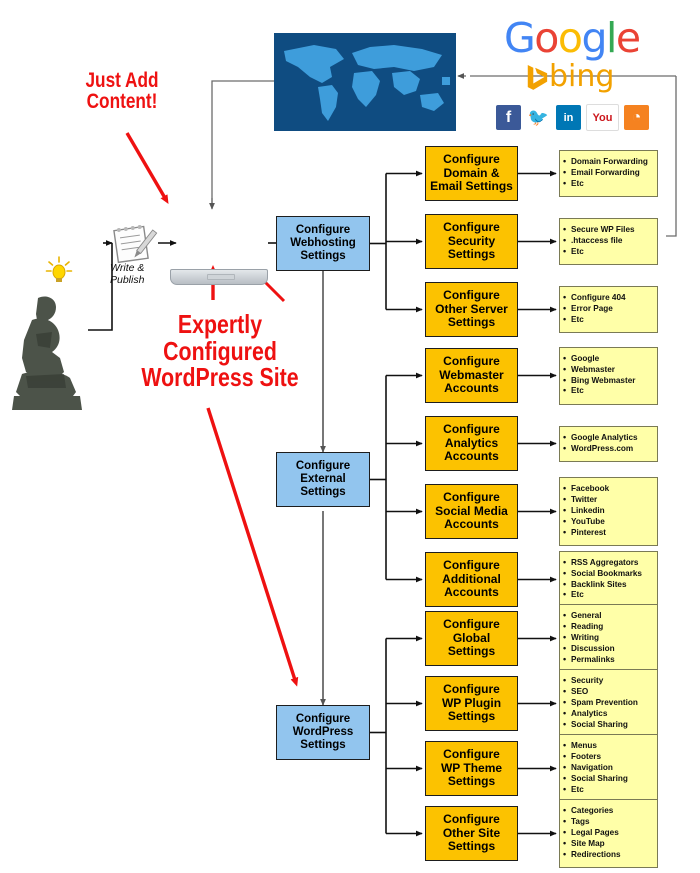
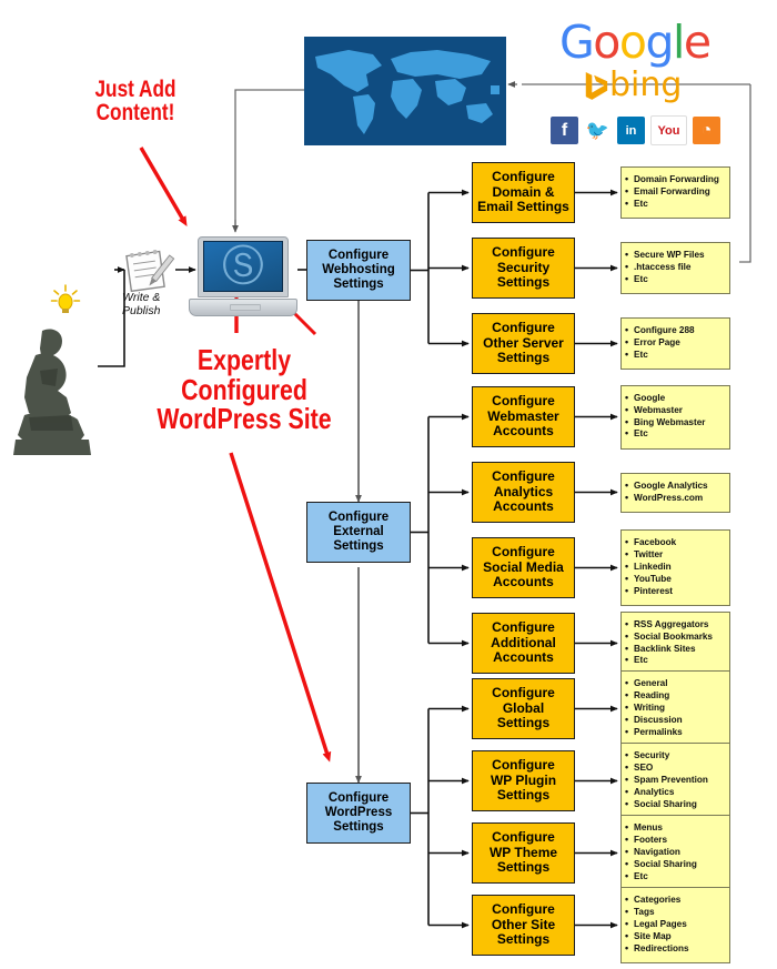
+ Ⓢ
  Google
  bing
  f
  🐦
  in
  You
  ◔
  Just Add
  Content!
  Expertly
  Configured
  WordPress Site
  Write &
  Publish
  Configure
  Webhosting
  Settings
  Configure
  Domain &
  Email Settings
  Domain Forwarding
  Email Forwarding
  Etc
  Configure
  Security
  Settings
  Secure WP Files
  .htaccess file
  Etc
  Configure
  Other Server
  Settings
- Configure 404
+ Configure 288
  Error Page
  Etc
  Configure
  External
  Settings
  Configure
  Webmaster
  Accounts
  Google
  Webmaster
  Bing Webmaster
  Etc
  Configure
  Analytics
  Accounts
  Google Analytics
  WordPress.com
  Configure
  Social Media
  Accounts
  Facebook
  Twitter
  Linkedin
  YouTube
  Pinterest
  Configure
  Additional
  Accounts
  RSS Aggregators
  Social Bookmarks
  Backlink Sites
  Etc
  Configure
  WordPress
  Settings
  Configure
  Global
  Settings
  General
  Reading
  Writing
  Discussion
  Permalinks
  Configure
  WP Plugin
  Settings
  Security
  SEO
  Spam Prevention
  Analytics
  Social Sharing
  Configure
  WP Theme
  Settings
  Menus
  Footers
  Navigation
  Social Sharing
  Etc
  Configure
  Other Site
  Settings
  Categories
  Tags
  Legal Pages
  Site Map
  Redirections
